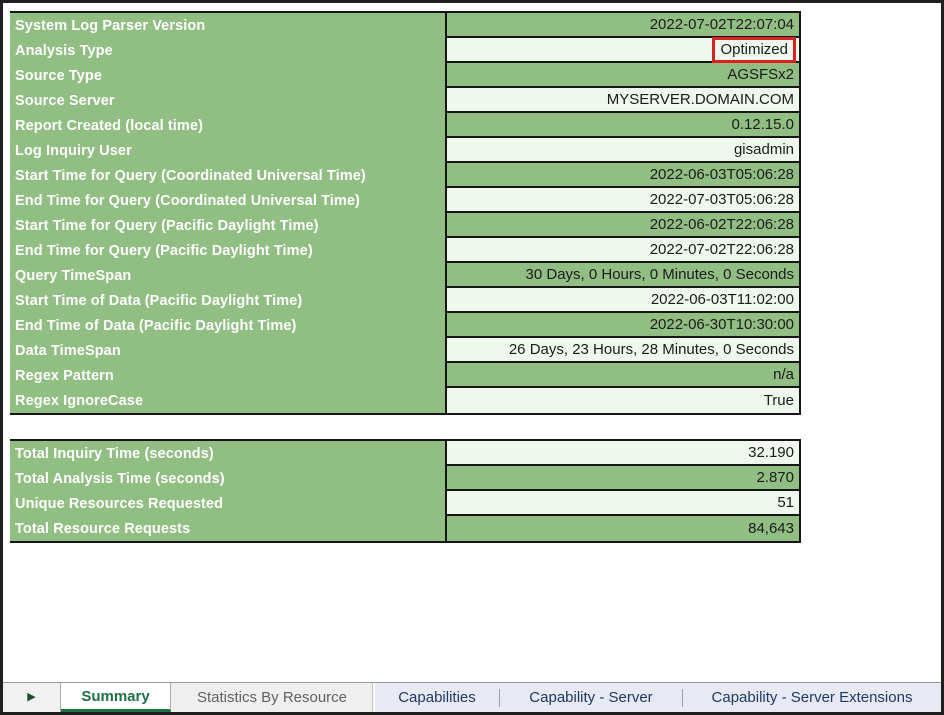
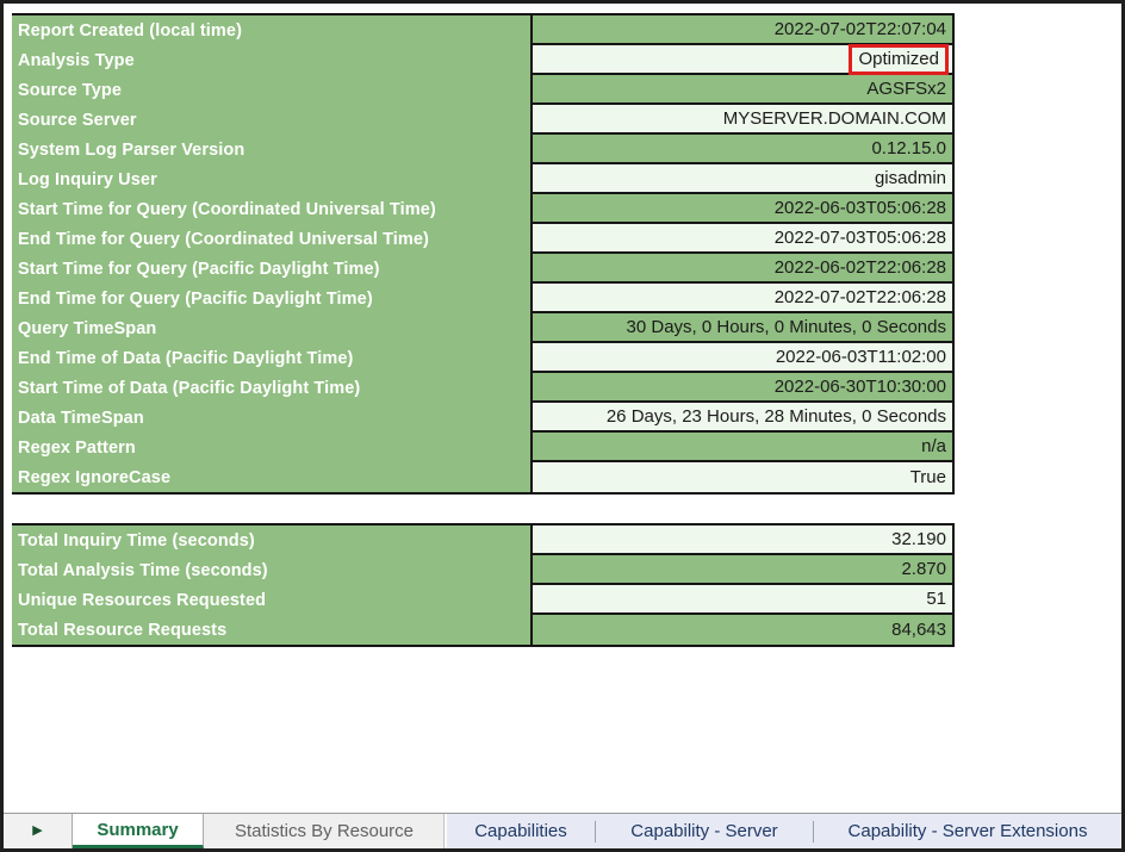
- System Log Parser Version
+ Report Created (local time)
  2022-07-02T22:07:04
  Analysis Type
  Optimized
  Source Type
  AGSFSx2
  Source Server
  MYSERVER.DOMAIN.COM
- Report Created (local time)
+ System Log Parser Version
  0.12.15.0
  Log Inquiry User
  gisadmin
  Start Time for Query (Coordinated Universal Time)
  2022-06-03T05:06:28
  End Time for Query (Coordinated Universal Time)
  2022-07-03T05:06:28
  Start Time for Query (Pacific Daylight Time)
  2022-06-02T22:06:28
  End Time for Query (Pacific Daylight Time)
  2022-07-02T22:06:28
  Query TimeSpan
  30 Days, 0 Hours, 0 Minutes, 0 Seconds
- Start Time of Data (Pacific Daylight Time)
+ End Time of Data (Pacific Daylight Time)
  2022-06-03T11:02:00
- End Time of Data (Pacific Daylight Time)
+ Start Time of Data (Pacific Daylight Time)
  2022-06-30T10:30:00
  Data TimeSpan
  26 Days, 23 Hours, 28 Minutes, 0 Seconds
  Regex Pattern
  n/a
  Regex IgnoreCase
  True
  Total Inquiry Time (seconds)
  32.190
  Total Analysis Time (seconds)
  2.870
  Unique Resources Requested
  51
  Total Resource Requests
  84,643
  ▶
  Summary
  Statistics By Resource
  Capabilities
  Capability - Server
  Capability - Server Extensions
